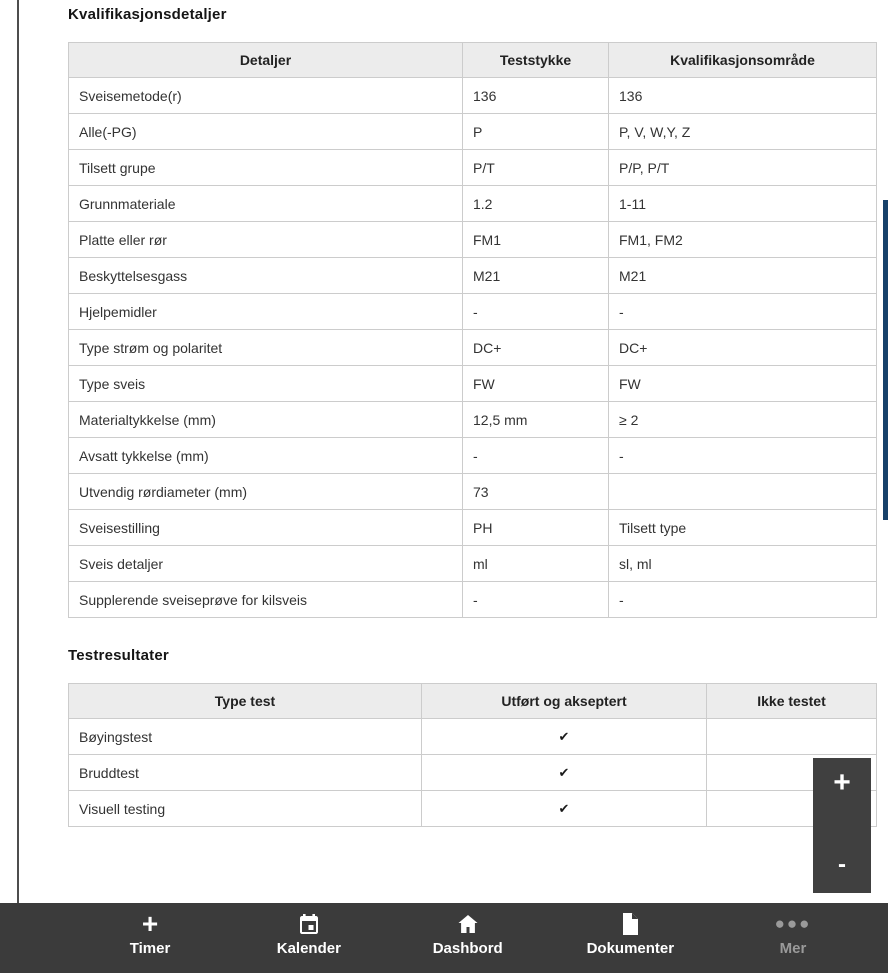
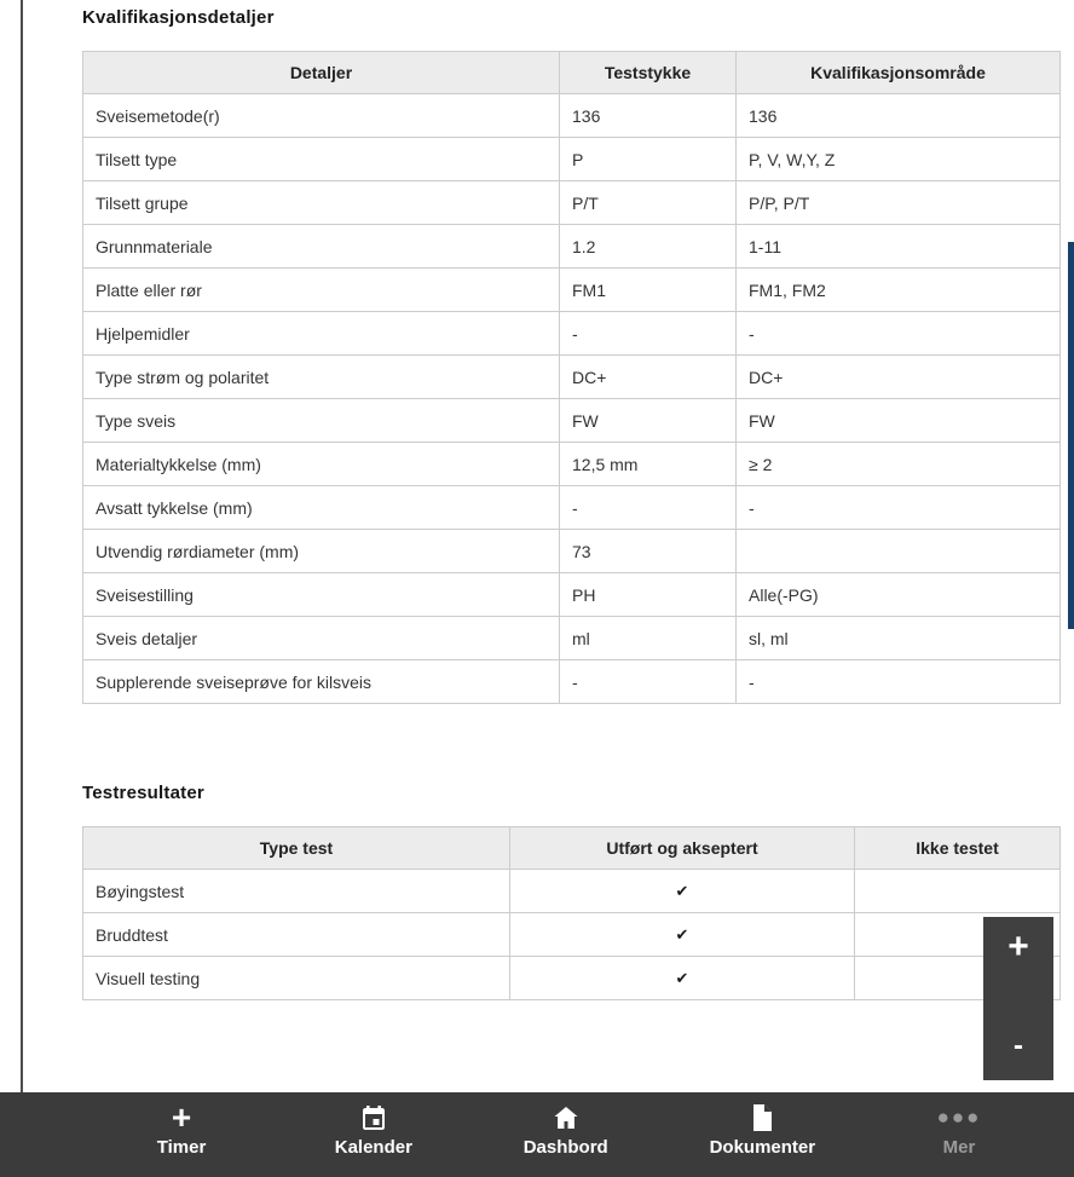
  Kvalifikasjonsdetaljer
  Detaljer	Teststykke	Kvalifikasjonsområde
  Sveisemetode(r)	136	136
- Alle(-PG)	P	P, V, W,Y, Z
+ Tilsett type	P	P, V, W,Y, Z
  Tilsett grupe	P/T	P/P, P/T
  Grunnmateriale	1.2	1-11
  Platte eller rør	FM1	FM1, FM2
- Beskyttelsesgass	M21	M21
  Hjelpemidler	-	-
  Type strøm og polaritet	DC+	DC+
  Type sveis	FW	FW
  Materialtykkelse (mm)	12,5 mm	≥ 2
  Avsatt tykkelse (mm)	-	-
  Utvendig rørdiameter (mm)	73
- Sveisestilling	PH	Tilsett type
+ Sveisestilling	PH	Alle(-PG)
  Sveis detaljer	ml	sl, ml
  Supplerende sveiseprøve for kilsveis	-	-
  Testresultater
  Type test	Utført og akseptert	Ikke testet
  Bøyingstest	✔
  Bruddtest	✔
  Visuell testing	✔
  +
  -
  +
  Timer
  Kalender
  Dashbord
  Dokumenter
  ●●●
  Mer
